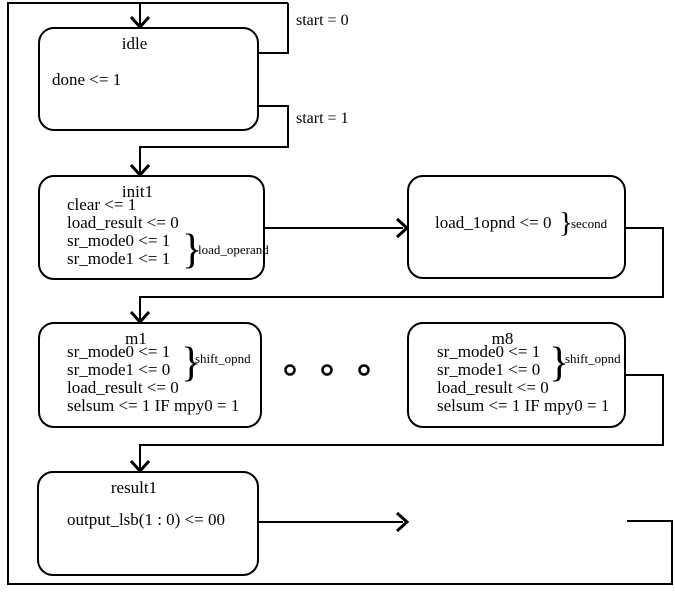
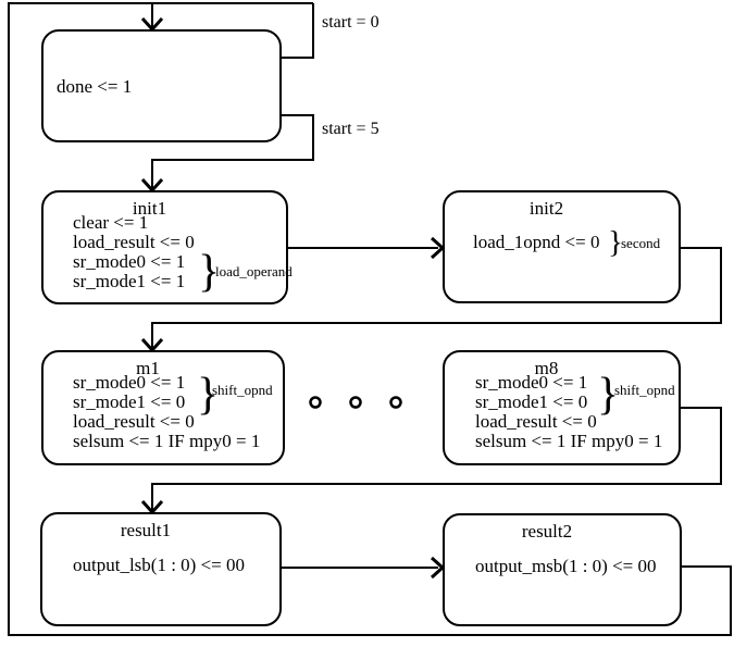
  start = 0
- start = 1
+ start = 5
- idle
  done <= 1
  init1
  clear <= 1
  load_result <= 0
  sr_mode0 <= 1
  sr_mode1 <= 1
  }
  load_operand
+ init2
  load_1opnd <= 0
  }
  second
  m1
  sr_mode0 <= 1
  sr_mode1 <= 0
  load_result <= 0
  selsum <= 1 IF mpy0 = 1
  }
  shift_opnd
  m8
  sr_mode0 <= 1
  sr_mode1 <= 0
  load_result <= 0
  selsum <= 1 IF mpy0 = 1
  }
  shift_opnd
  result1
  output_lsb(1 : 0) <= 00
+ result2
+ output_msb(1 : 0) <= 00
